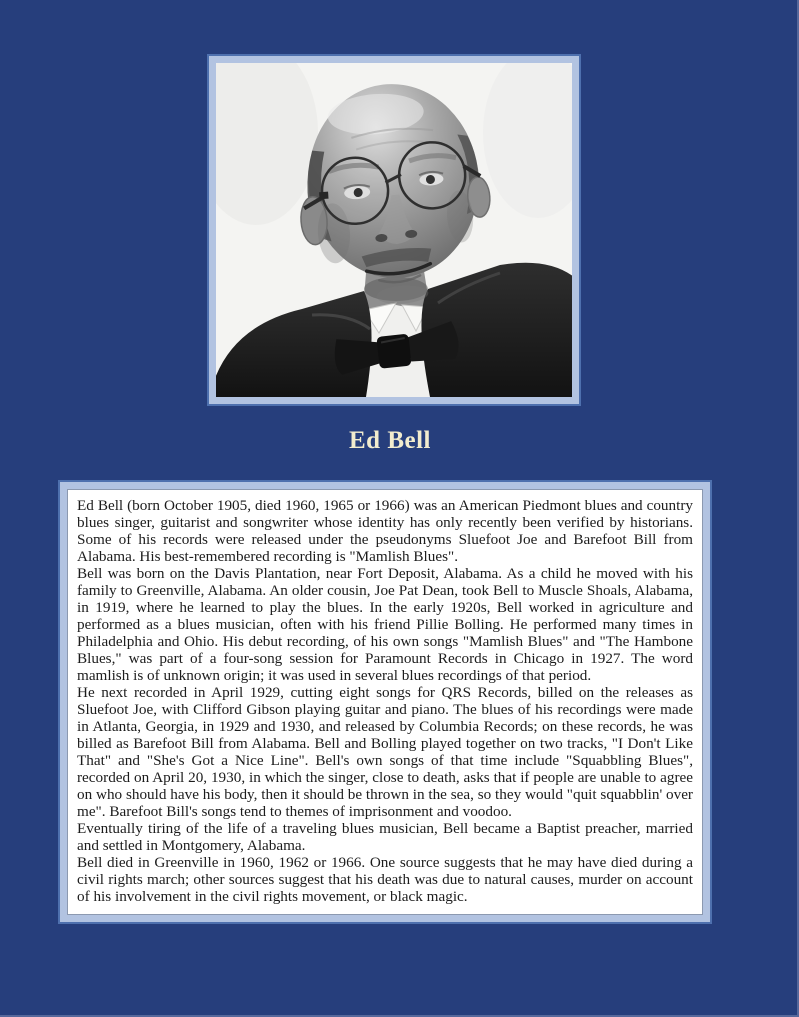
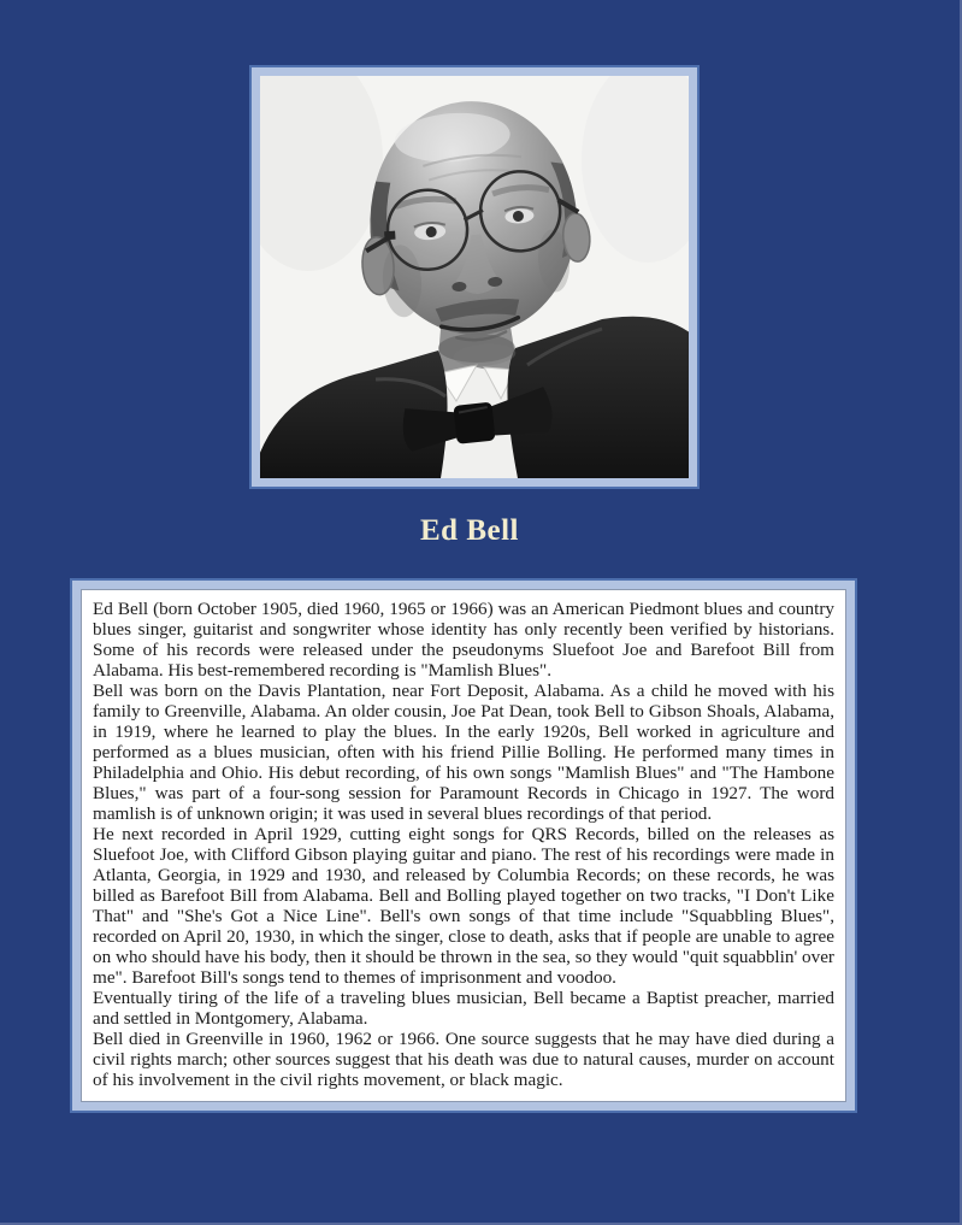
  Ed Bell
  Ed Bell (born October 1905, died 1960, 1965 or 1966) was an American Piedmont blues and country blues singer, guitarist and songwriter whose identity has only recently been verified by historians. Some of his records were released under the pseudonyms Sluefoot Joe and Barefoot Bill from Alabama. His best-remembered recording is "Mamlish Blues".
- Bell was born on the Davis Plantation, near Fort Deposit, Alabama. As a child he moved with his family to Greenville, Alabama. An older cousin, Joe Pat Dean, took Bell to Muscle Shoals, Alabama, in 1919, where he learned to play the blues. In the early 1920s, Bell worked in agriculture and performed as a blues musician, often with his friend Pillie Bolling. He performed many times in Philadelphia and Ohio. His debut recording, of his own songs "Mamlish Blues" and "The Hambone Blues," was part of a four-song session for Paramount Records in Chicago in 1927. The word mamlish is of unknown origin; it was used in several blues recordings of that period.
+ Bell was born on the Davis Plantation, near Fort Deposit, Alabama. As a child he moved with his family to Greenville, Alabama. An older cousin, Joe Pat Dean, took Bell to Gibson Shoals, Alabama, in 1919, where he learned to play the blues. In the early 1920s, Bell worked in agriculture and performed as a blues musician, often with his friend Pillie Bolling. He performed many times in Philadelphia and Ohio. His debut recording, of his own songs "Mamlish Blues" and "The Hambone Blues," was part of a four-song session for Paramount Records in Chicago in 1927. The word mamlish is of unknown origin; it was used in several blues recordings of that period.
- He next recorded in April 1929, cutting eight songs for QRS Records, billed on the releases as Sluefoot Joe, with Clifford Gibson playing guitar and piano. The blues of his recordings were made in Atlanta, Georgia, in 1929 and 1930, and released by Columbia Records; on these records, he was billed as Barefoot Bill from Alabama. Bell and Bolling played together on two tracks, "I Don't Like That" and "She's Got a Nice Line". Bell's own songs of that time include "Squabbling Blues", recorded on April 20, 1930, in which the singer, close to death, asks that if people are unable to agree on who should have his body, then it should be thrown in the sea, so they would "quit squabblin' over me". Barefoot Bill's songs tend to themes of imprisonment and voodoo.
+ He next recorded in April 1929, cutting eight songs for QRS Records, billed on the releases as Sluefoot Joe, with Clifford Gibson playing guitar and piano. The rest of his recordings were made in Atlanta, Georgia, in 1929 and 1930, and released by Columbia Records; on these records, he was billed as Barefoot Bill from Alabama. Bell and Bolling played together on two tracks, "I Don't Like That" and "She's Got a Nice Line". Bell's own songs of that time include "Squabbling Blues", recorded on April 20, 1930, in which the singer, close to death, asks that if people are unable to agree on who should have his body, then it should be thrown in the sea, so they would "quit squabblin' over me". Barefoot Bill's songs tend to themes of imprisonment and voodoo.
  Eventually tiring of the life of a traveling blues musician, Bell became a Baptist preacher, married and settled in Montgomery, Alabama.
  Bell died in Greenville in 1960, 1962 or 1966. One source suggests that he may have died during a civil rights march; other sources suggest that his death was due to natural causes, murder on account of his involvement in the civil rights movement, or black magic.
